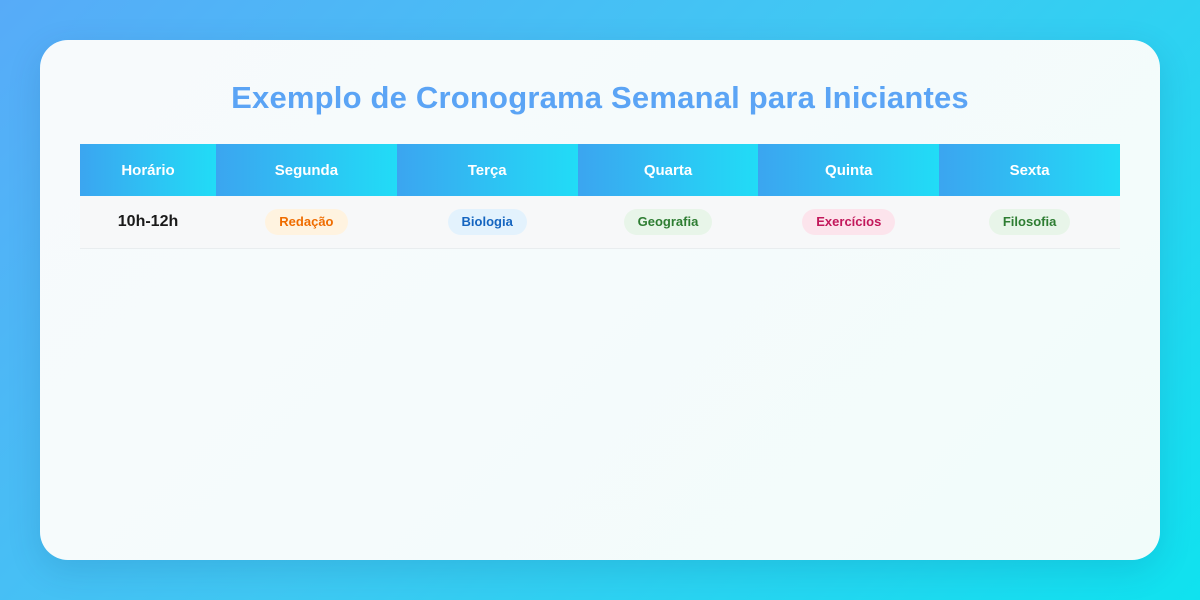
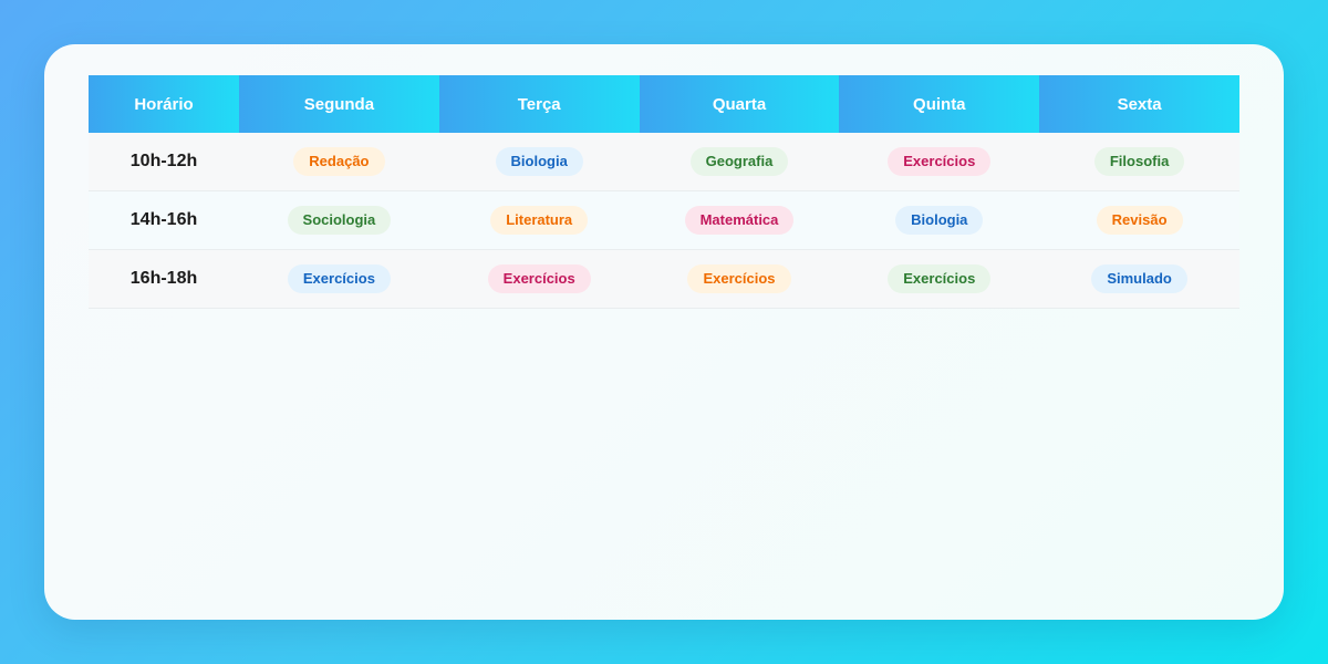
- Exemplo de Cronograma Semanal para Iniciantes
  Horário	Segunda	Terça	Quarta	Quinta	Sexta
  10h-12h	Redação	Biologia	Geografia	Exercícios	Filosofia
+ 14h-16h	Sociologia	Literatura	Matemática	Biologia	Revisão
+ 16h-18h	Exercícios	Exercícios	Exercícios	Exercícios	Simulado
